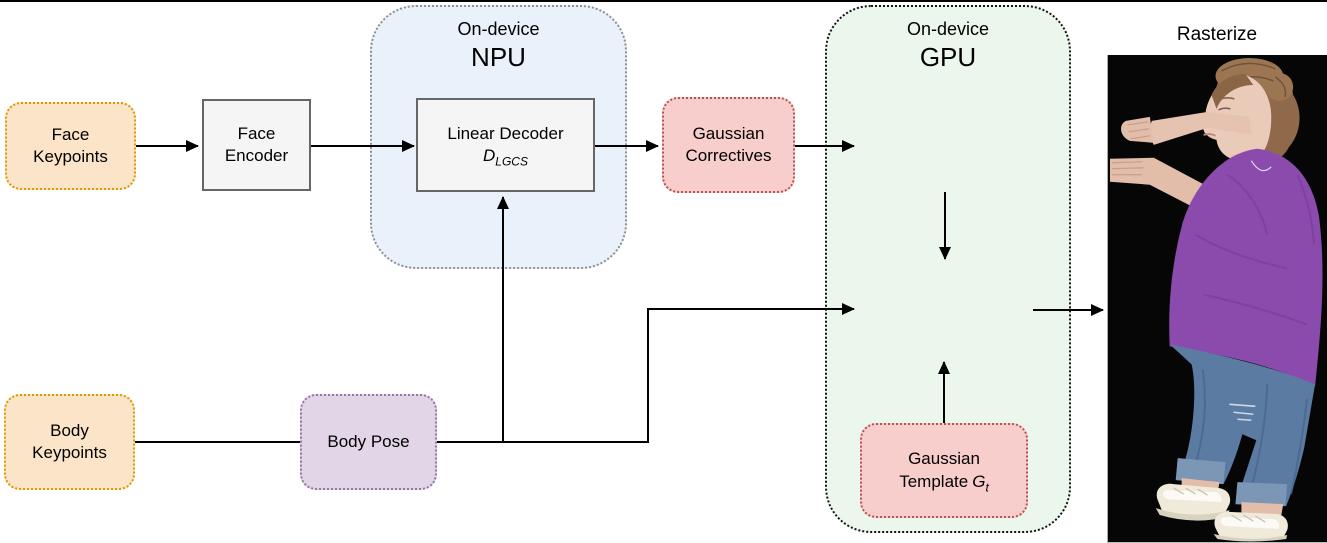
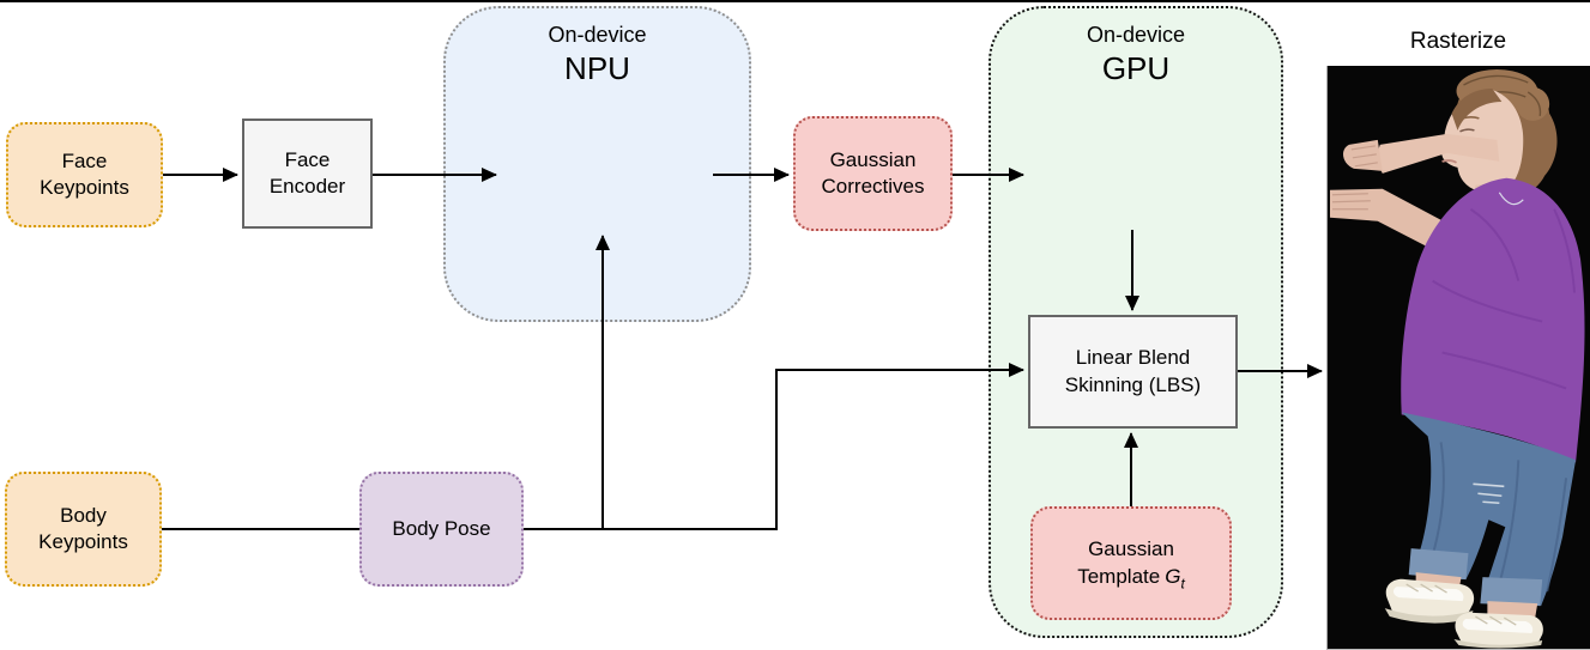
  On-device
  NPU
  On-device
  GPU
  Face
  Keypoints
  Face
  Encoder
- Linear Decoder
- DLGCS
  Gaussian
  Correctives
+ Linear Blend
+ Skinning (LBS)
  Gaussian
  Template Gt
  Body
  Keypoints
  Body Pose
  Rasterize
